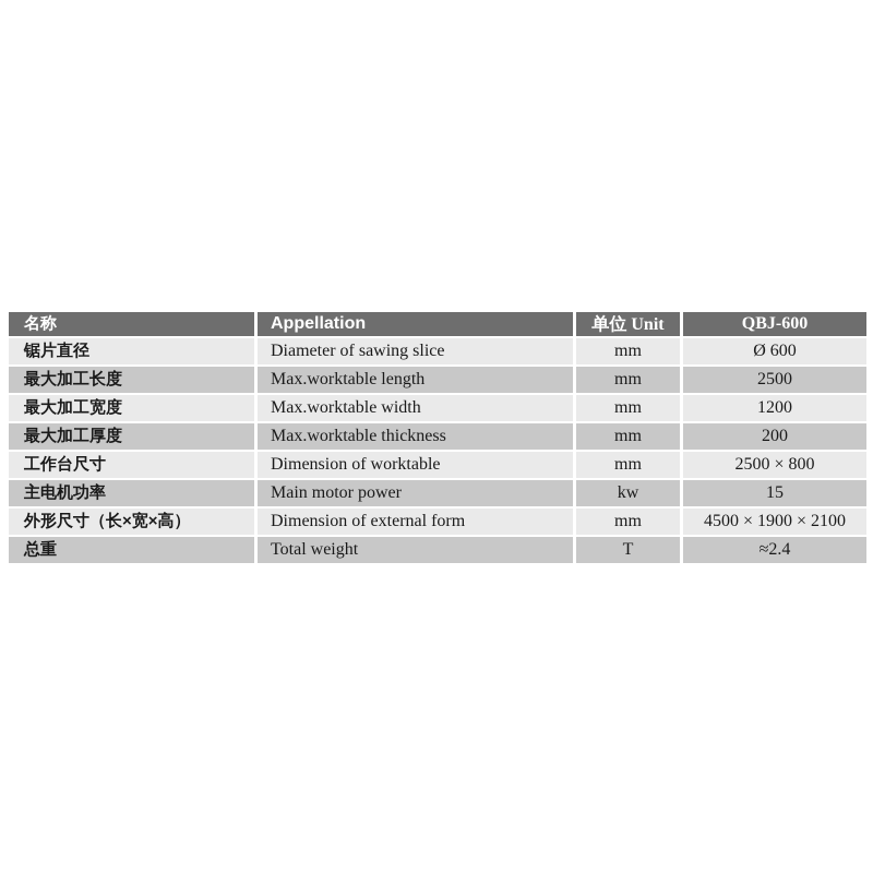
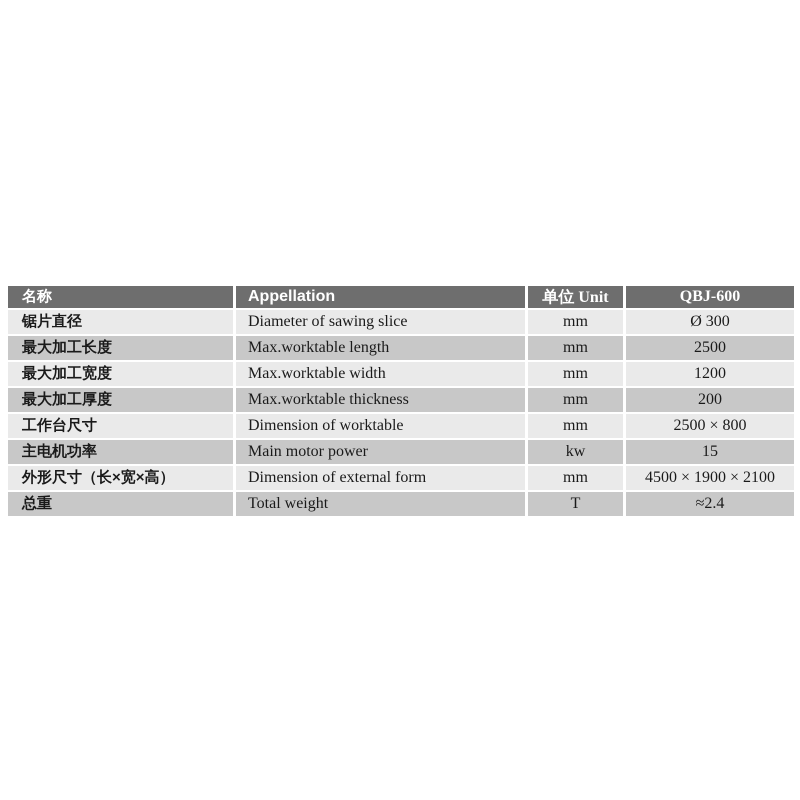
  名称	Appellation	单位 Unit	QBJ-600
- 锯片直径	Diameter of sawing slice	mm	Ø 600
+ 锯片直径	Diameter of sawing slice	mm	Ø 300
  最大加工长度	Max.worktable length	mm	2500
  最大加工宽度	Max.worktable width	mm	1200
  最大加工厚度	Max.worktable thickness	mm	200
  工作台尺寸	Dimension of worktable	mm	2500 × 800
  主电机功率	Main motor power	kw	15
  外形尺寸（长×宽×高）	Dimension of external form	mm	4500 × 1900 × 2100
  总重	Total weight	T	≈2.4
